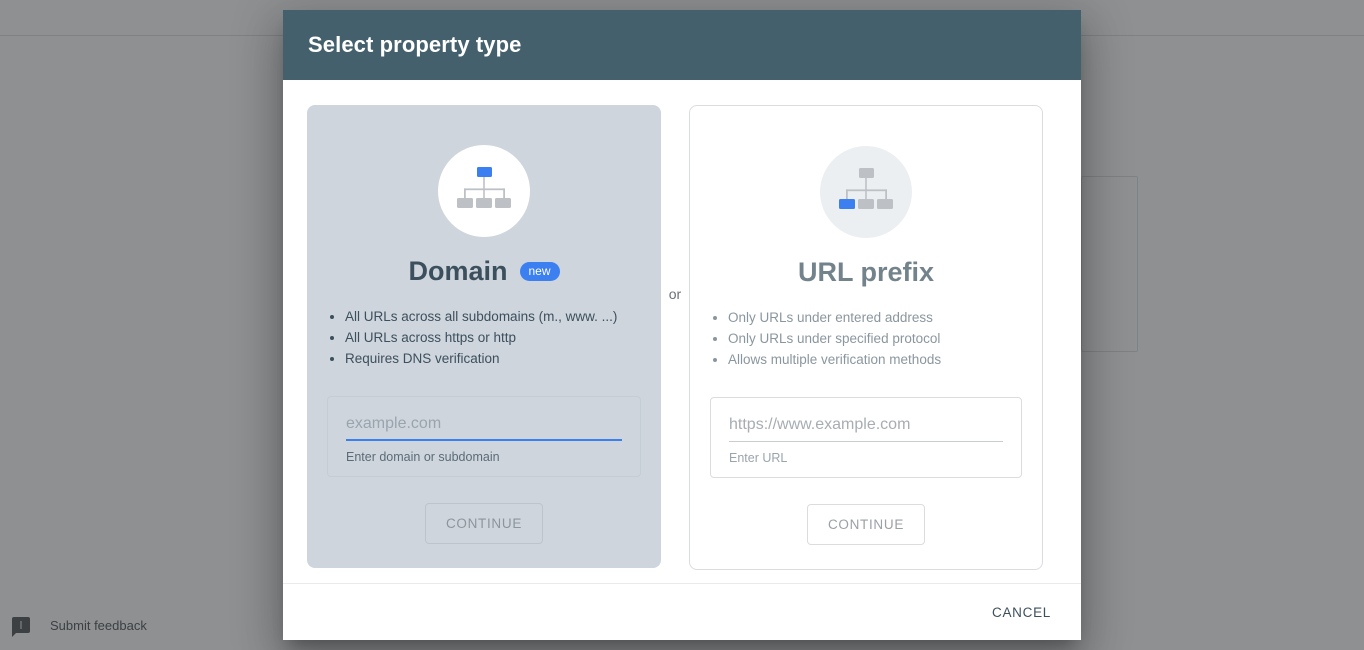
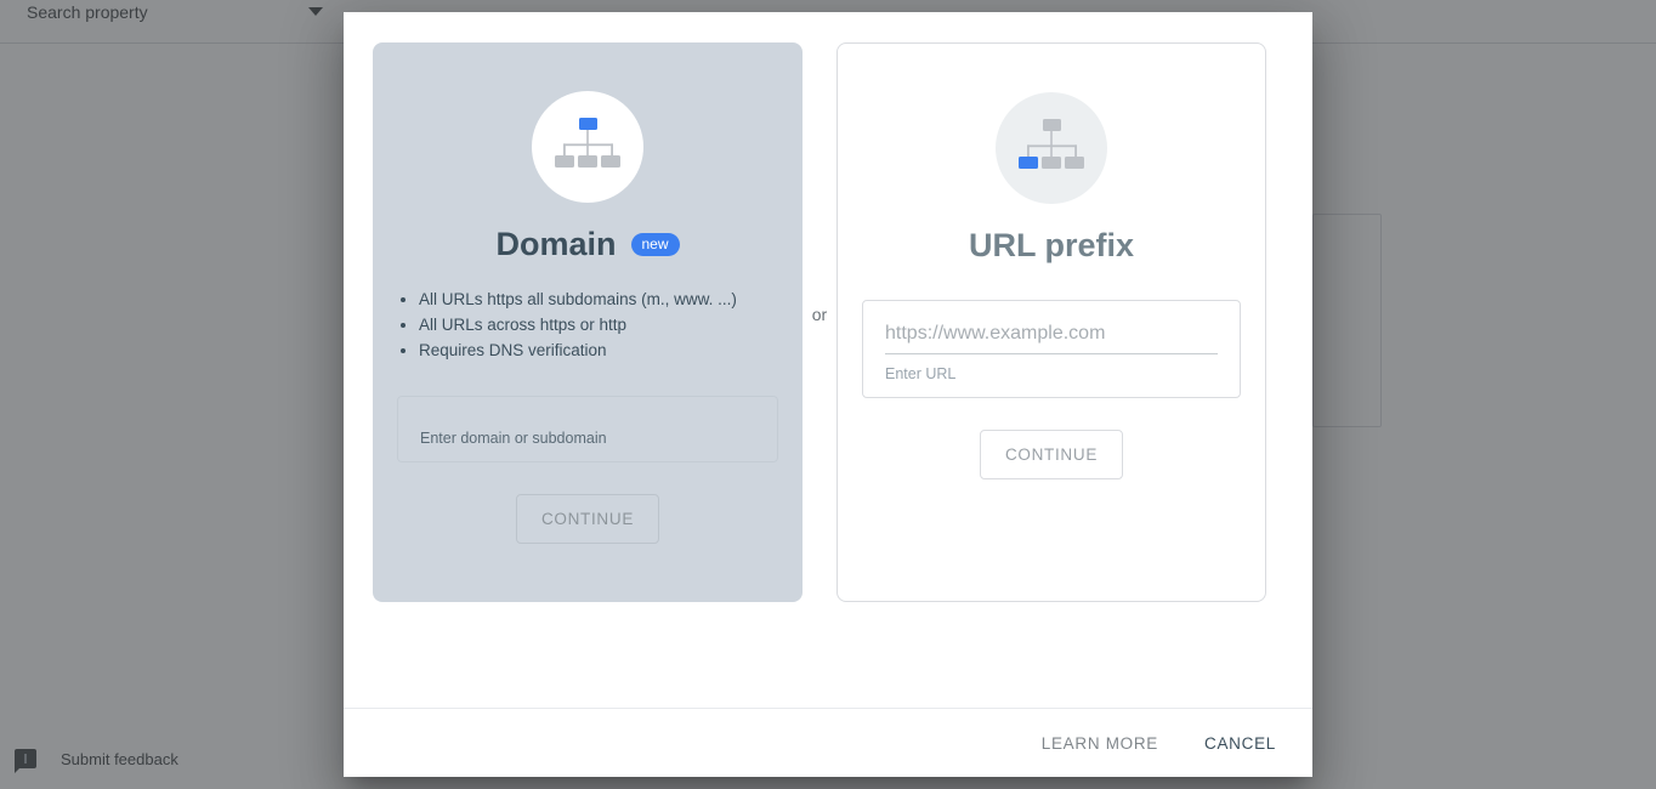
+ Search property
  Submit feedback
- Select property type
  Domain
  new
- All URLs across all subdomains (m., www. ...)
+ All URLs https all subdomains (m., www. ...)
  All URLs across https or http
  Requires DNS verification
- example.com
  Enter domain or subdomain
  CONTINUE
  or
  URL prefix
- Only URLs under entered address
- Only URLs under specified protocol
- Allows multiple verification methods
  https://www.example.com
  Enter URL
  CONTINUE
+ LEARN MORE
  CANCEL
